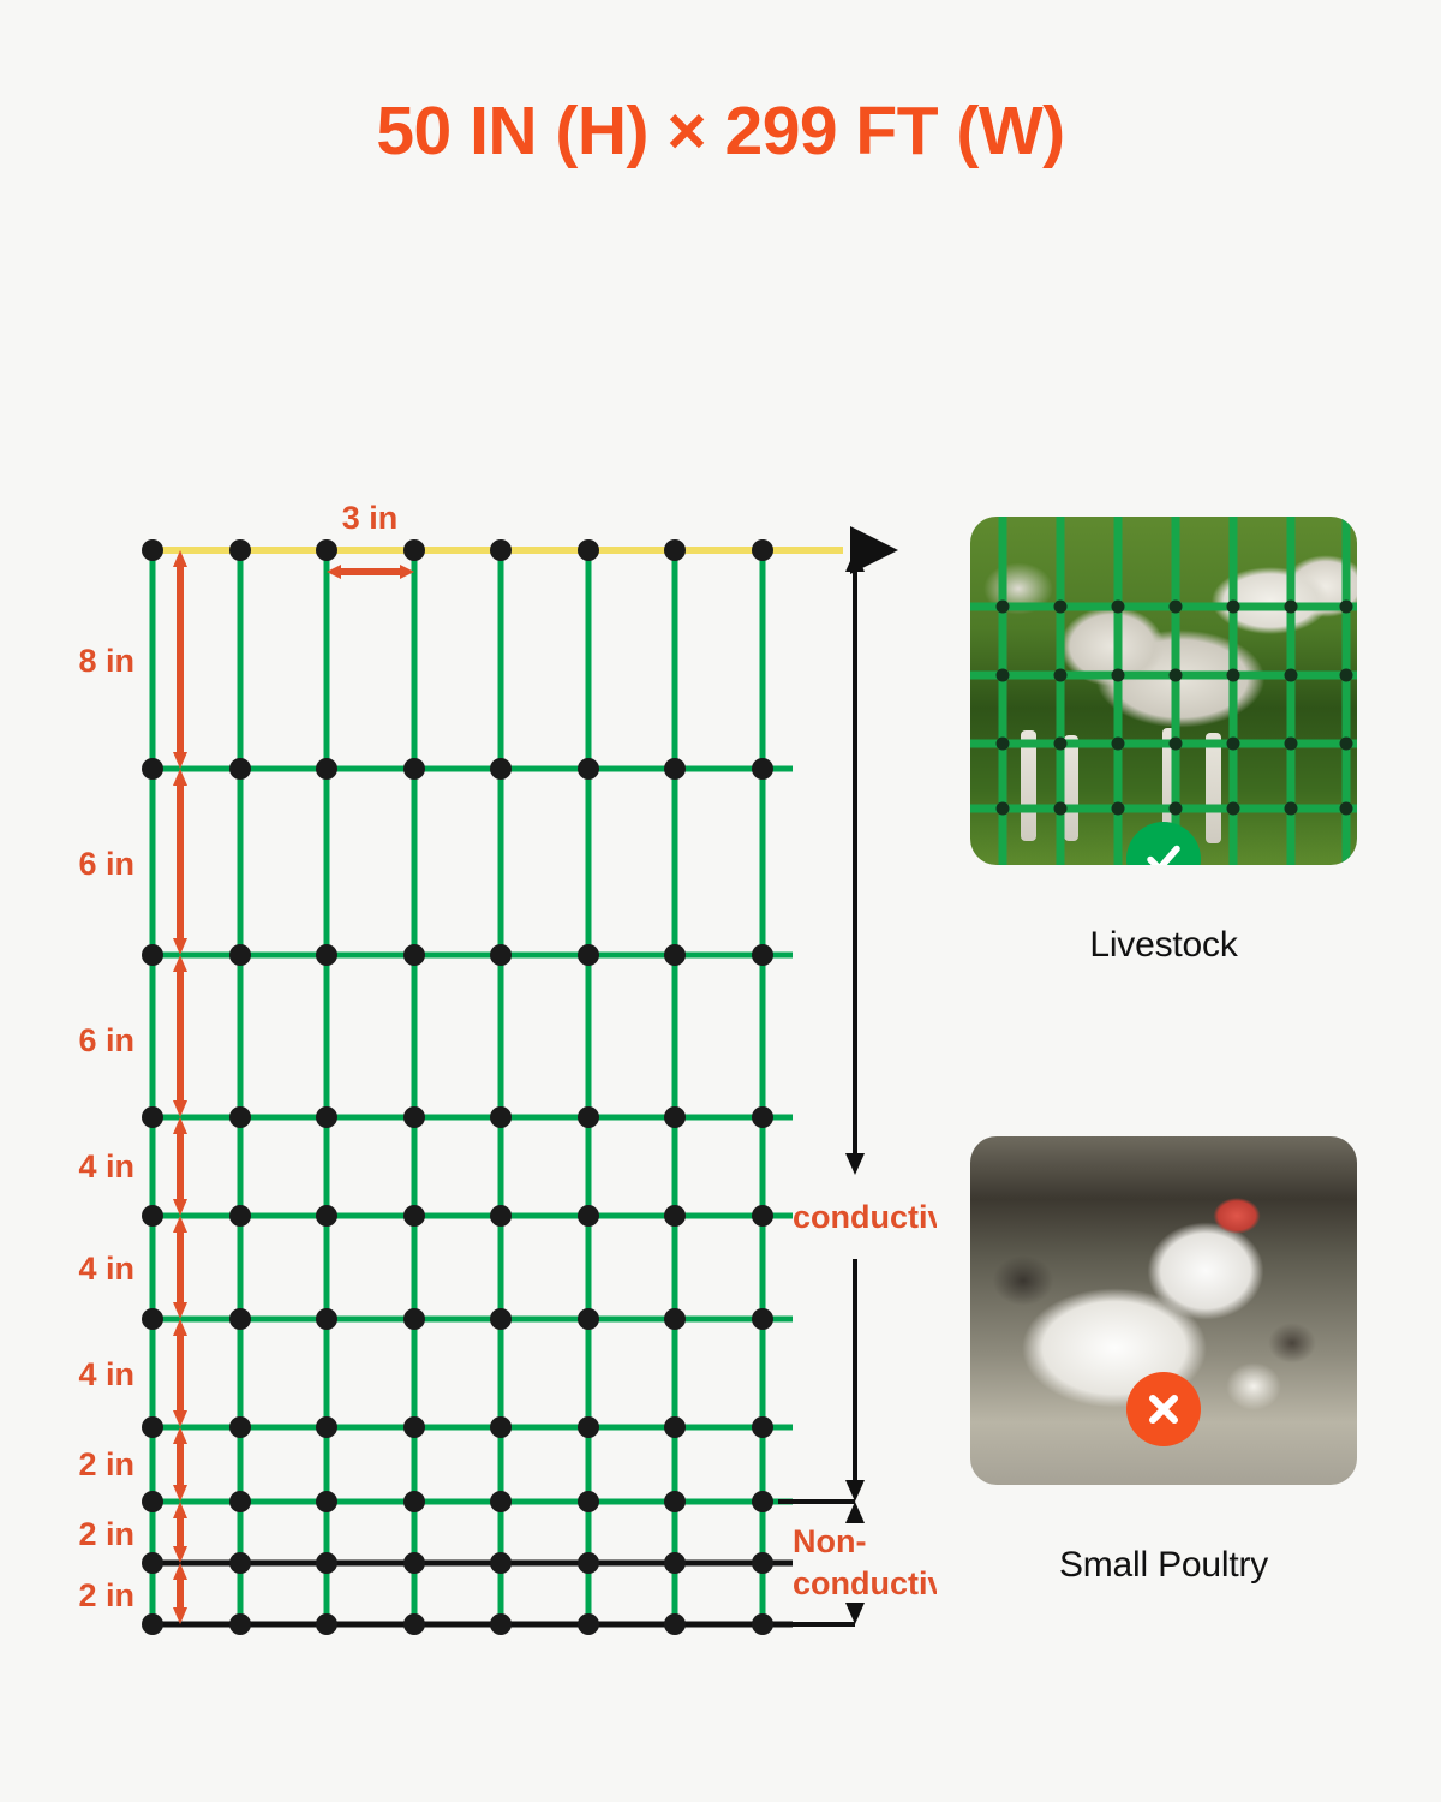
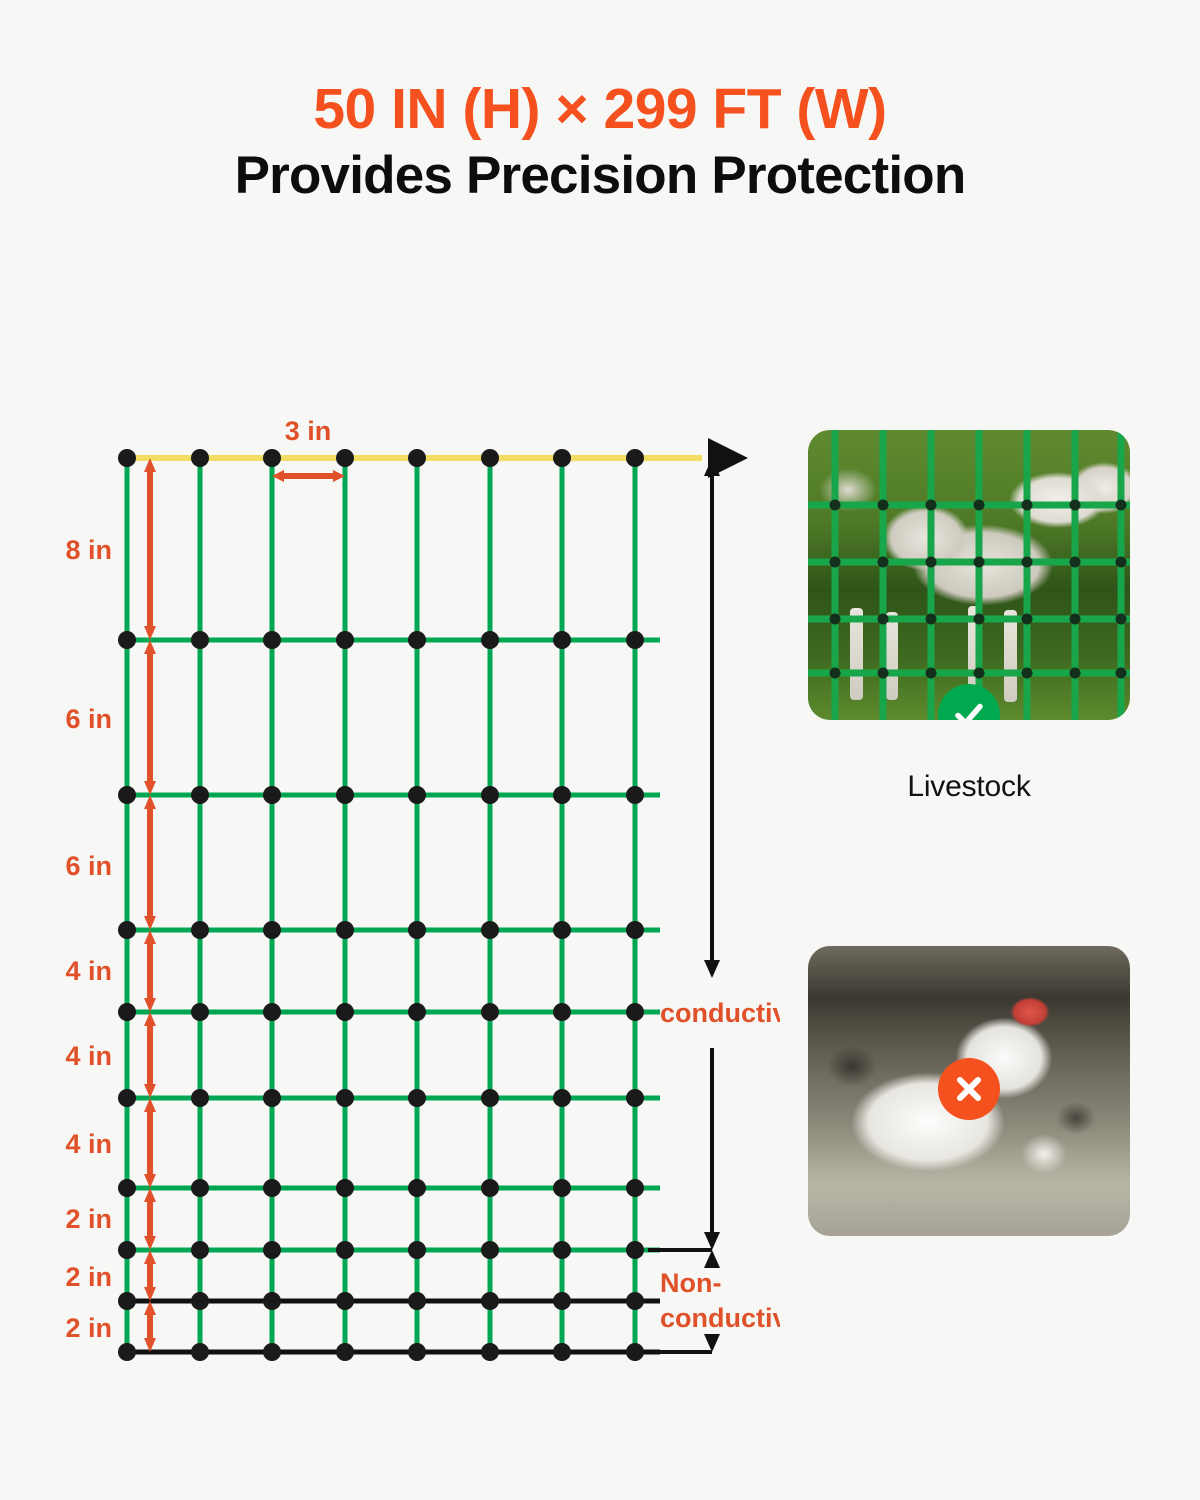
  50 IN (H) × 299 FT (W)
+ Provides Precision Protection
  3 in
  8 in
  6 in
  6 in
  4 in
  4 in
  4 in
  2 in
  2 in
  2 in
  conducti
  Non-
  conducti
  Livestock
- Small Poultry
